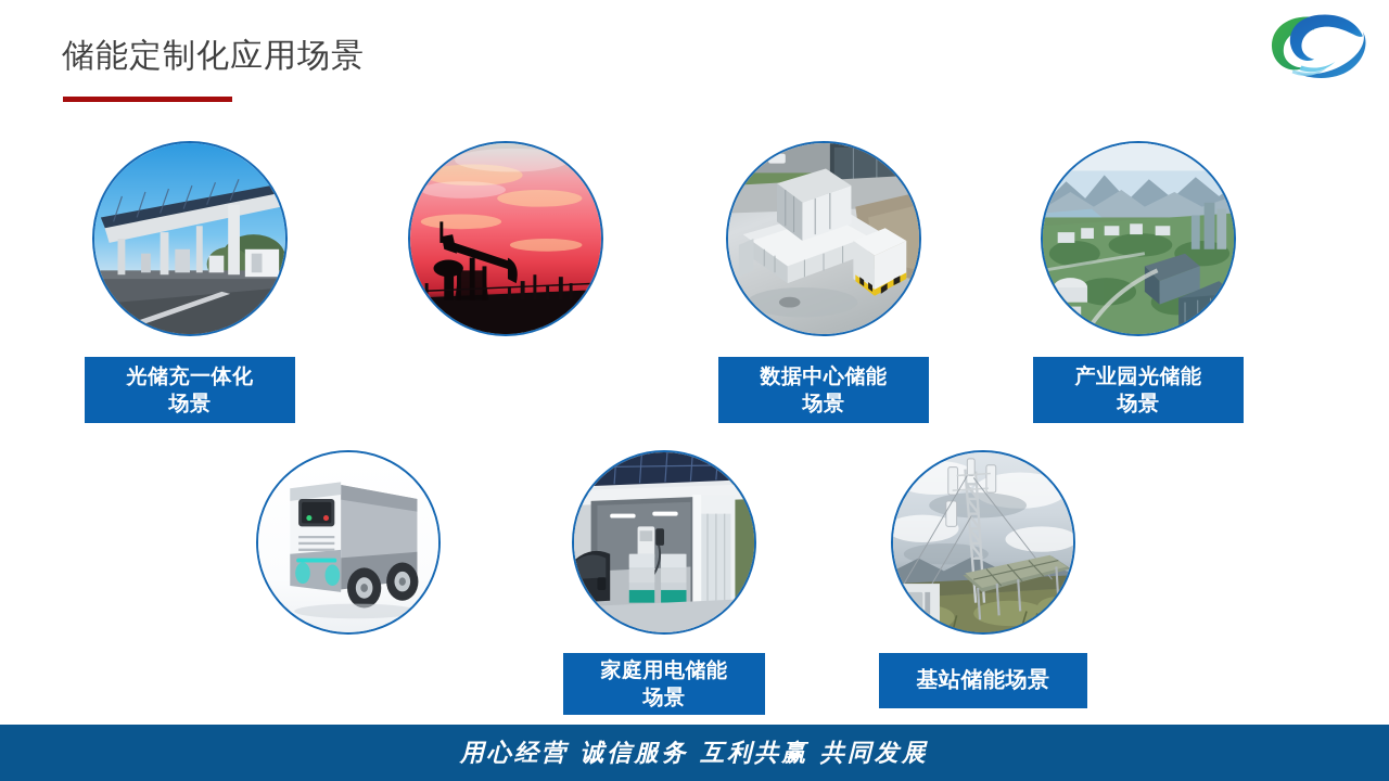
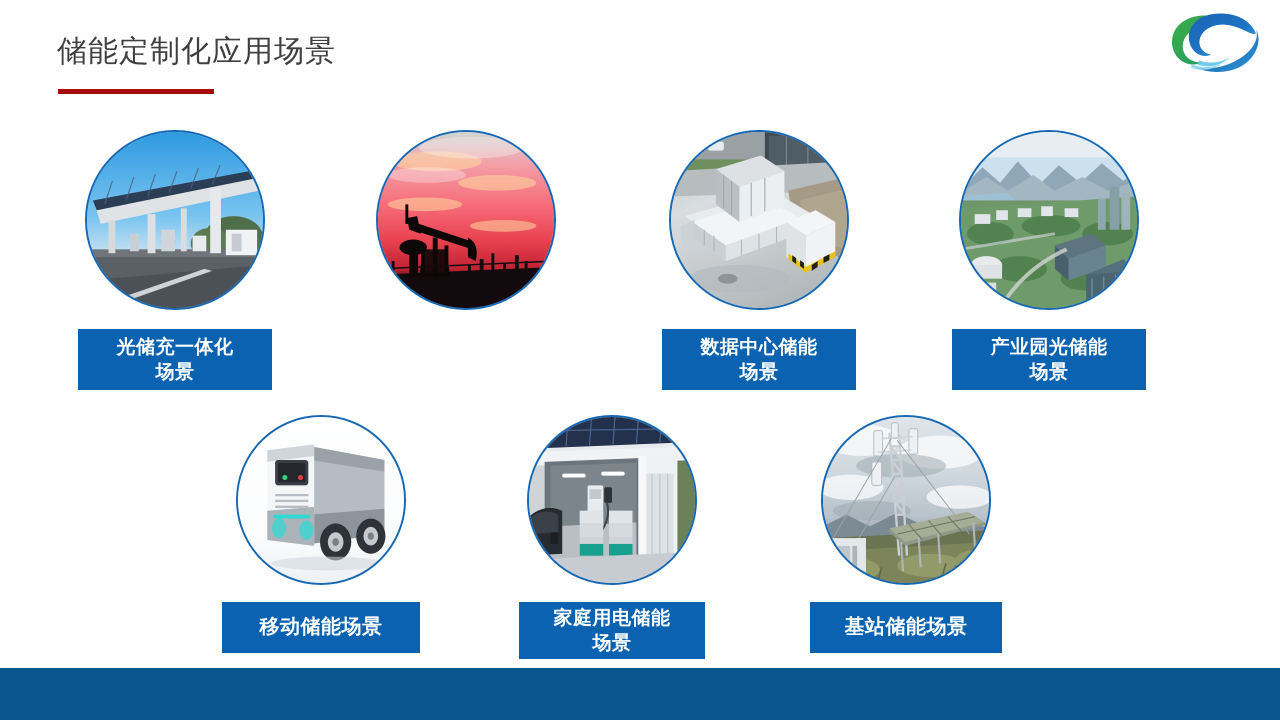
  储能定制化应用场景
  光储充一体化
  场景
  数据中心储能
  场景
  产业园光储能
  场景
+ 移动储能场景
  家庭用电储能
  场景
  基站储能场景
- 用心经营 诚信服务 互利共赢 共同发展
